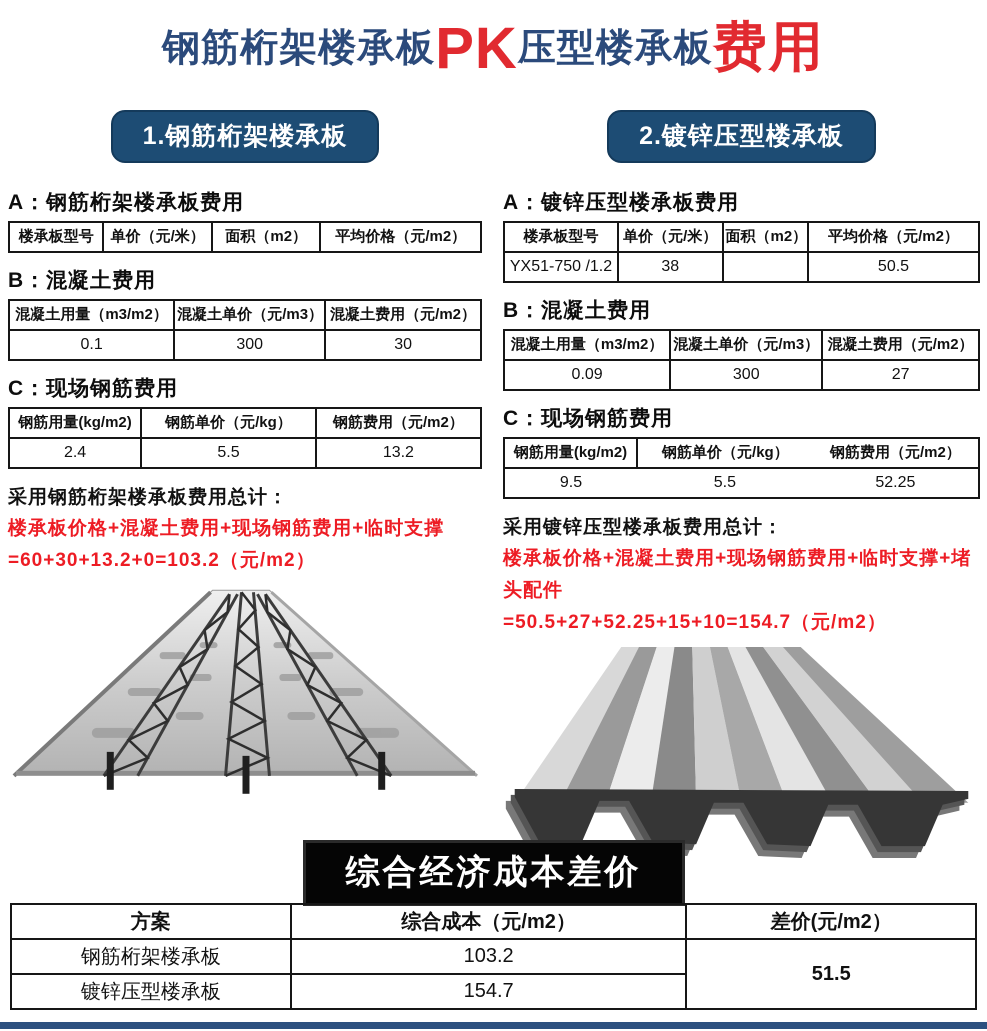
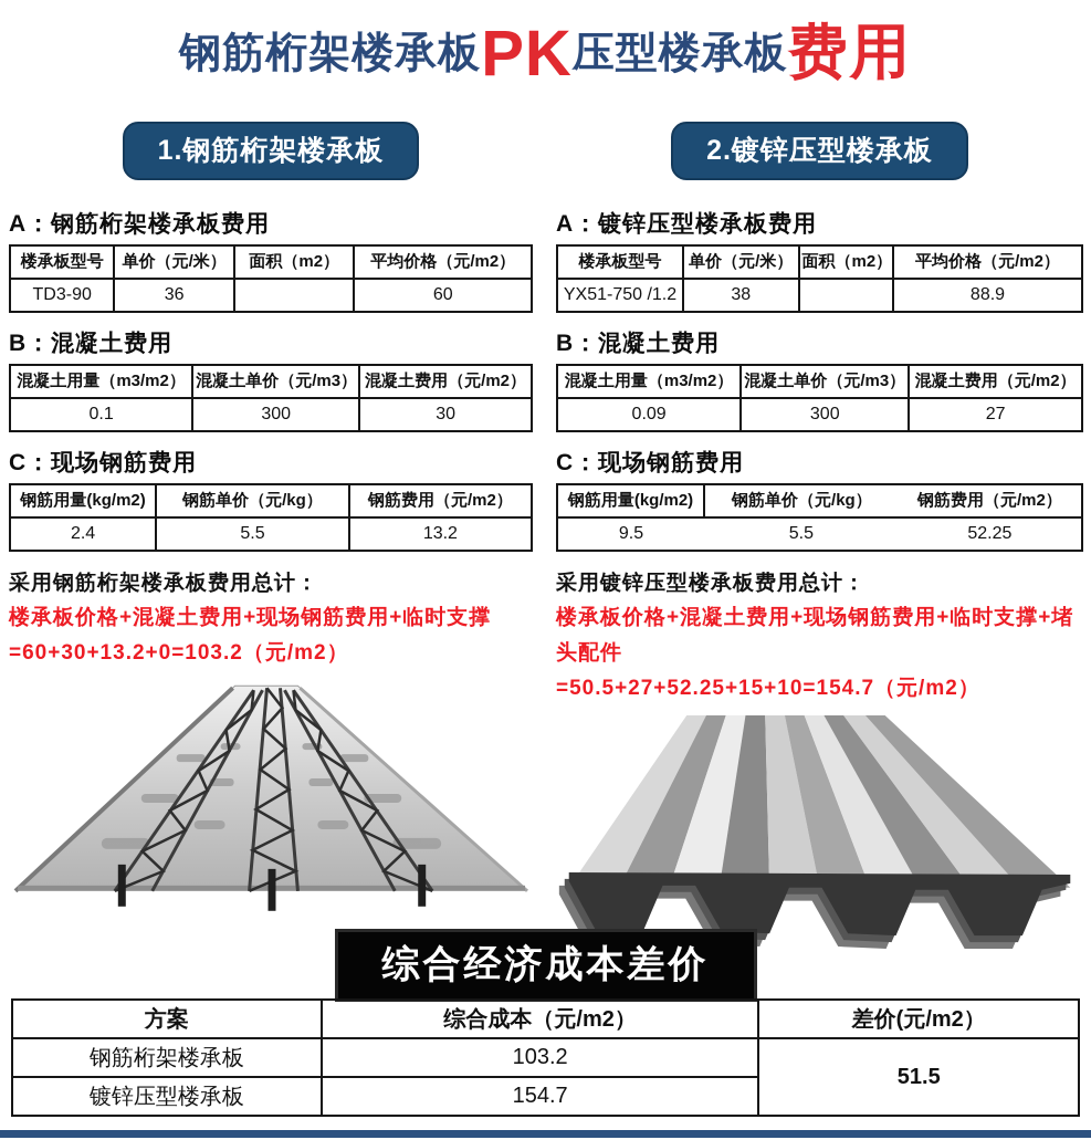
  钢筋桁架楼承板PK压型楼承板费用
  1.钢筋桁架楼承板
  A：钢筋桁架楼承板费用
  楼承板型号	单价（元/米）	面积（m2）	平均价格（元/m2）
+ TD3-90	36		60
  B：混凝土费用
  混凝土用量（m3/m2）	混凝土单价（元/m3）	混凝土费用（元/m2）
  0.1	300	30
  C：现场钢筋费用
  钢筋用量(kg/m2)	钢筋单价（元/kg）	钢筋费用（元/m2）
  2.4	5.5	13.2
  采用钢筋桁架楼承板费用总计：
  楼承板价格+混凝土费用+现场钢筋费用+临时支撑
  =60+30+13.2+0=103.2（元/m2）
  2.镀锌压型楼承板
  A：镀锌压型楼承板费用
  楼承板型号	单价（元/米）	面积（m2）	平均价格（元/m2）
- YX51-750 /1.2	38		50.5
+ YX51-750 /1.2	38		88.9
  B：混凝土费用
  混凝土用量（m3/m2）	混凝土单价（元/m3）	混凝土费用（元/m2）
  0.09	300	27
  C：现场钢筋费用
  钢筋用量(kg/m2)	钢筋单价（元/kg）	钢筋费用（元/m2）
  9.5	5.5	52.25
  采用镀锌压型楼承板费用总计：
  楼承板价格+混凝土费用+现场钢筋费用+临时支撑+堵头配件
  =50.5+27+52.25+15+10=154.7（元/m2）
  综合经济成本差价
  方案	综合成本（元/m2）	差价(元/m2）
  钢筋桁架楼承板	103.2	51.5
  镀锌压型楼承板	154.7
